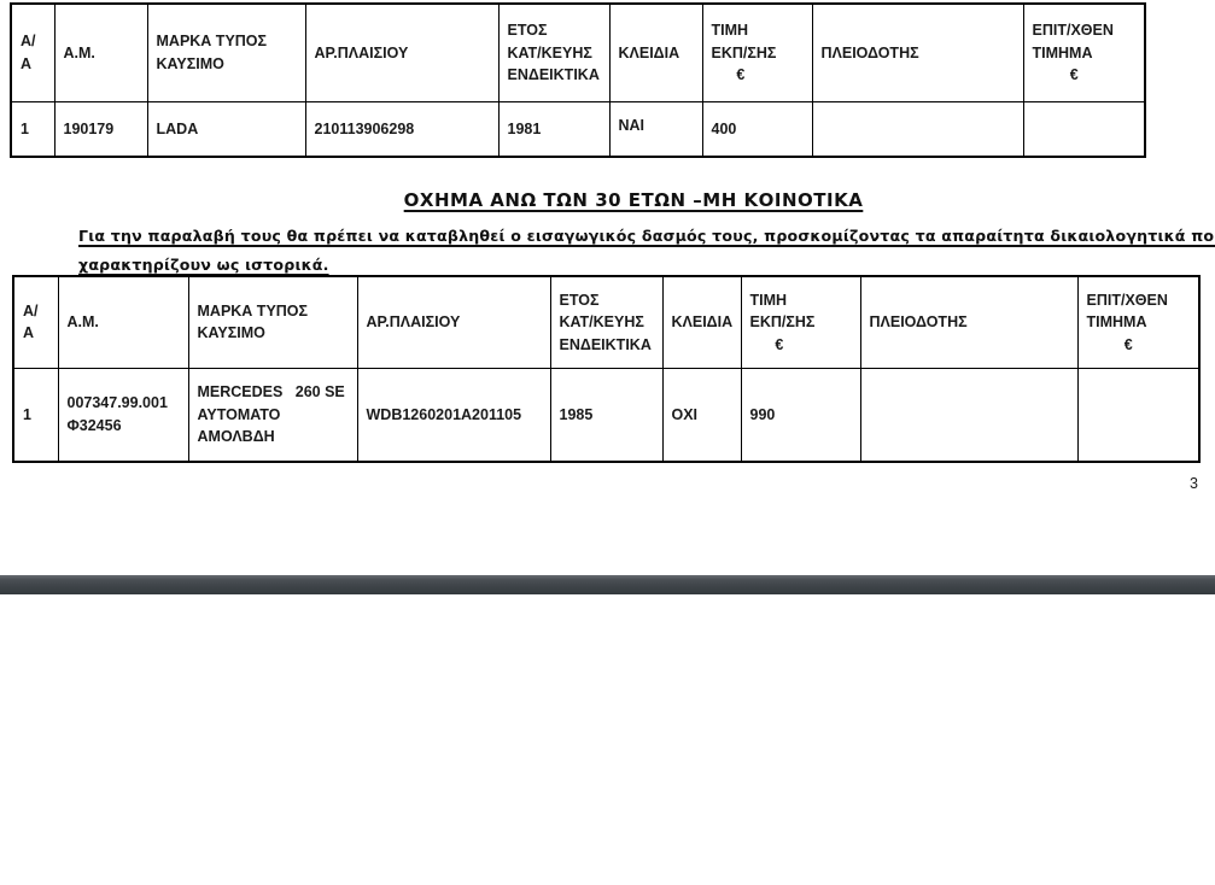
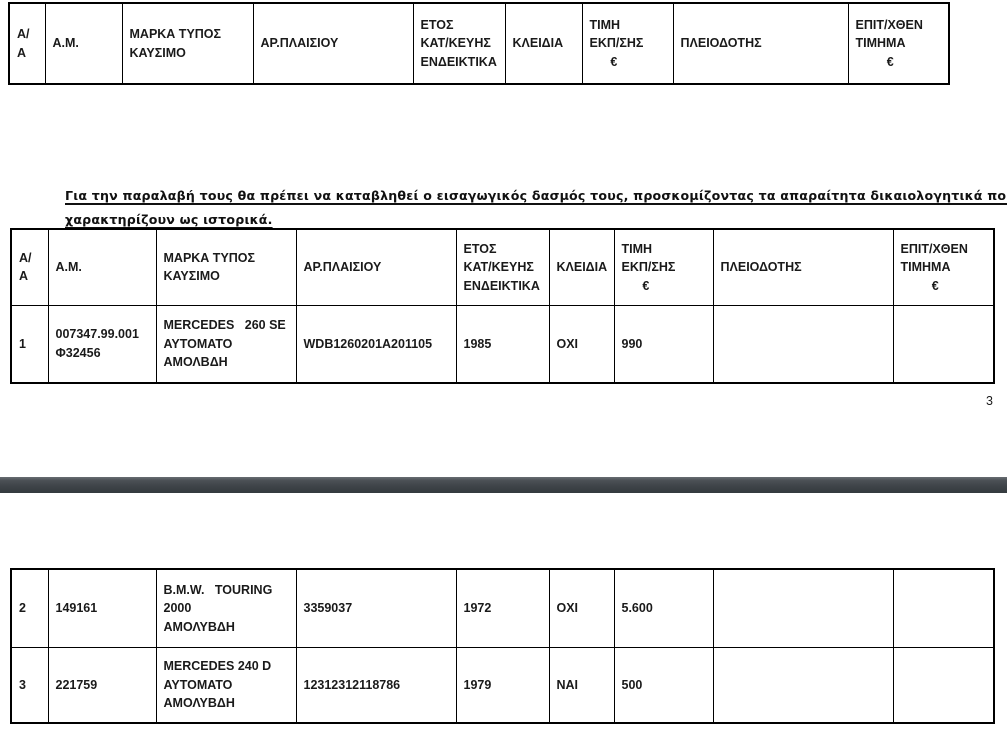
  Α/ Α	Α.Μ.	ΜΑΡΚΑ ΤΥΠΟΣ ΚΑΥΣΙΜΟ	ΑΡ.ΠΛΑΙΣΙΟΥ	ΕΤΟΣ ΚΑΤ/ΚΕΥΗΣ ΕΝΔΕΙΚΤΙΚΑ	ΚΛΕΙΔΙΑ	ΤΙΜΗ ΕΚΠ/ΣΗΣ €	ΠΛΕΙΟΔΟΤΗΣ	ΕΠΙΤ/ΧΘΕΝ ΤΙΜΗΜΑ €
- 1	190179	LADA	210113906298	1981	ΝΑΙ	400
- ΟΧΗΜΑ ΑΝΩ ΤΩΝ 30 ΕΤΩΝ –ΜΗ ΚΟΙΝΟΤΙΚΑ
  Για την παραλαβή τους θα πρέπει να καταβληθεί ο εισαγωγικός δασμός τους, προσκομίζοντας τα απαραίτητα δικαιολογητικά πο
  χαρακτηρίζουν ως ιστορικά.
  Α/ Α	Α.Μ.	ΜΑΡΚΑ ΤΥΠΟΣ ΚΑΥΣΙΜΟ	ΑΡ.ΠΛΑΙΣΙΟΥ	ΕΤΟΣ ΚΑΤ/ΚΕΥΗΣ ΕΝΔΕΙΚΤΙΚΑ	ΚΛΕΙΔΙΑ	ΤΙΜΗ ΕΚΠ/ΣΗΣ €	ΠΛΕΙΟΔΟΤΗΣ	ΕΠΙΤ/ΧΘΕΝ ΤΙΜΗΜΑ €
  1	007347.99.001 Φ32456	MERCEDES 260 SE ΑΥΤΟΜΑΤΟ ΑΜΟΛΒΔΗ	WDB1260201A201105	1985	ΟΧΙ	990
  3
+ 2	149161	B.M.W. TOURING 2000 ΑΜΟΛΥΒΔΗ	3359037	1972	ΟΧΙ	5.600
+ 3	221759	MERCEDES 240 D ΑΥΤΟΜΑΤΟ ΑΜΟΛΥΒΔΗ	12312312118786	1979	ΝΑΙ	500
